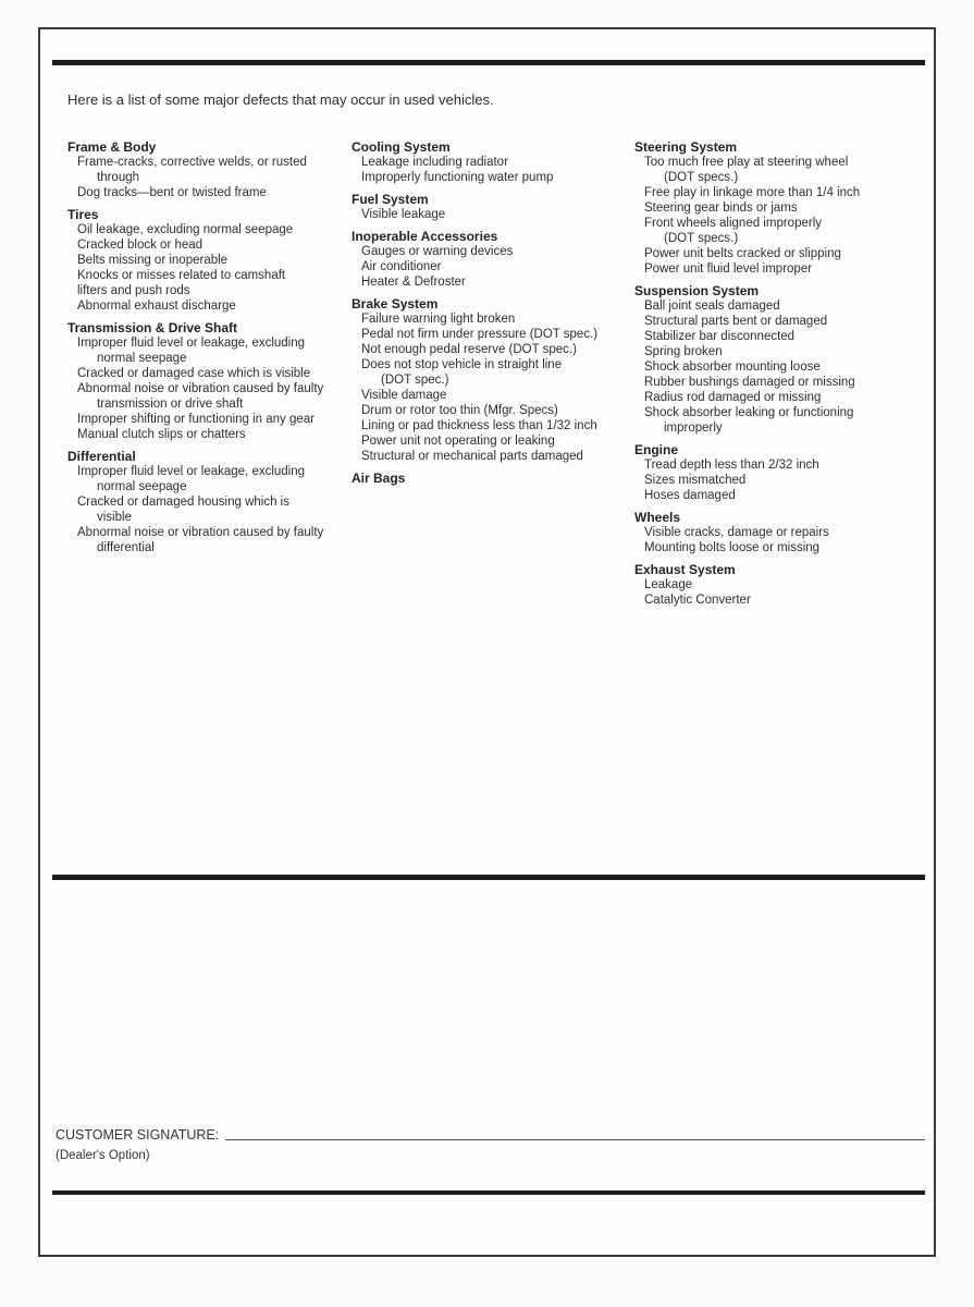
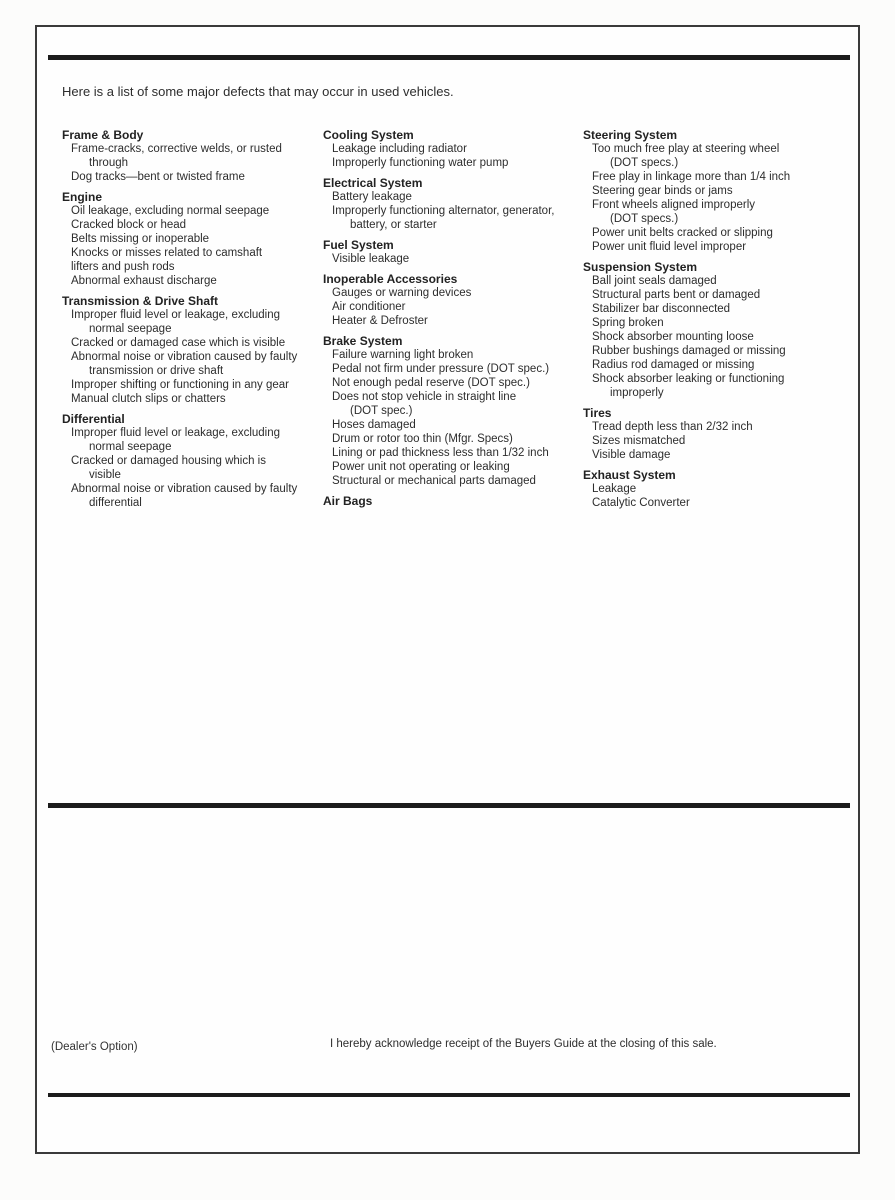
  Here is a list of some major defects that may occur in used vehicles.
  Frame & Body
  Frame-cracks, corrective welds, or rusted
  through
  Dog tracks—bent or twisted frame
- Tires
+ Engine
  Oil leakage, excluding normal seepage
  Cracked block or head
  Belts missing or inoperable
  Knocks or misses related to camshaft
  lifters and push rods
  Abnormal exhaust discharge
  Transmission & Drive Shaft
  Improper fluid level or leakage, excluding
  normal seepage
  Cracked or damaged case which is visible
  Abnormal noise or vibration caused by faulty
  transmission or drive shaft
  Improper shifting or functioning in any gear
  Manual clutch slips or chatters
  Differential
  Improper fluid level or leakage, excluding
  normal seepage
  Cracked or damaged housing which is
  visible
  Abnormal noise or vibration caused by faulty
  differential
  Cooling System
  Leakage including radiator
  Improperly functioning water pump
+ Electrical System
+ Battery leakage
+ Improperly functioning alternator, generator,
+ battery, or starter
  Fuel System
  Visible leakage
  Inoperable Accessories
  Gauges or warning devices
  Air conditioner
  Heater & Defroster
  Brake System
  Failure warning light broken
  Pedal not firm under pressure (DOT spec.)
  Not enough pedal reserve (DOT spec.)
  Does not stop vehicle in straight line
  (DOT spec.)
- Visible damage
+ Hoses damaged
  Drum or rotor too thin (Mfgr. Specs)
  Lining or pad thickness less than 1/32 inch
  Power unit not operating or leaking
  Structural or mechanical parts damaged
  Air Bags
  Steering System
  Too much free play at steering wheel
  (DOT specs.)
  Free play in linkage more than 1/4 inch
  Steering gear binds or jams
  Front wheels aligned improperly
  (DOT specs.)
  Power unit belts cracked or slipping
  Power unit fluid level improper
  Suspension System
  Ball joint seals damaged
  Structural parts bent or damaged
  Stabilizer bar disconnected
  Spring broken
  Shock absorber mounting loose
  Rubber bushings damaged or missing
  Radius rod damaged or missing
  Shock absorber leaking or functioning
  improperly
- Engine
+ Tires
  Tread depth less than 2/32 inch
  Sizes mismatched
- Hoses damaged
+ Visible damage
- Wheels
- Visible cracks, damage or repairs
- Mounting bolts loose or missing
  Exhaust System
  Leakage
  Catalytic Converter
- CUSTOMER SIGNATURE:
  (Dealer's Option)
+ I hereby acknowledge receipt of the Buyers Guide at the closing of this sale.
